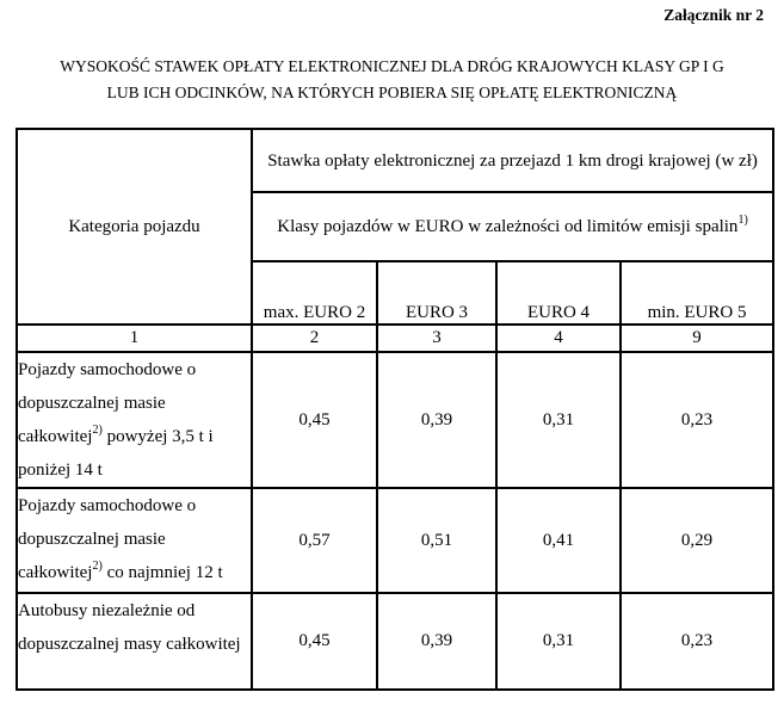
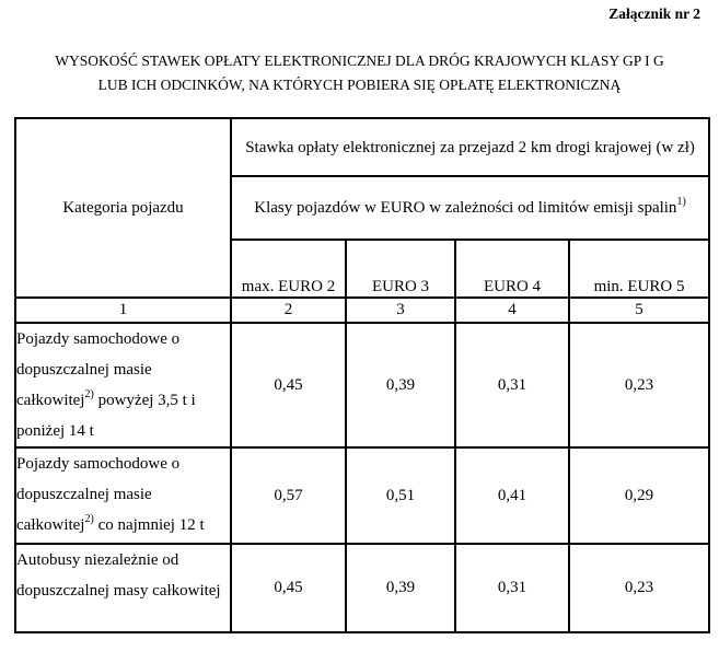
  Załącznik nr 2
  WYSOKOŚĆ STAWEK OPŁATY ELEKTRONICZNEJ DLA DRÓG KRAJOWYCH KLASY GP I G
  LUB ICH ODCINKÓW, NA KTÓRYCH POBIERA SIĘ OPŁATĘ ELEKTRONICZNĄ
- Kategoria pojazdu	Stawka opłaty elektronicznej za przejazd 1 km drogi krajowej (w zł)
+ Kategoria pojazdu	Stawka opłaty elektronicznej za przejazd 2 km drogi krajowej (w zł)
  Klasy pojazdów w EURO w zależności od limitów emisji spalin1)
  max. EURO 2	EURO 3	EURO 4	min. EURO 5
- 1	2	3	4	9
+ 1	2	3	4	5
  Pojazdy samochodowe o dopuszczalnej masie całkowitej2) powyżej 3,5 t i poniżej 14 t	0,45	0,39	0,31	0,23
  Pojazdy samochodowe o dopuszczalnej masie całkowitej2) co najmniej 12 t	0,57	0,51	0,41	0,29
  Autobusy niezależnie od dopuszczalnej masy całkowitej	0,45	0,39	0,31	0,23
